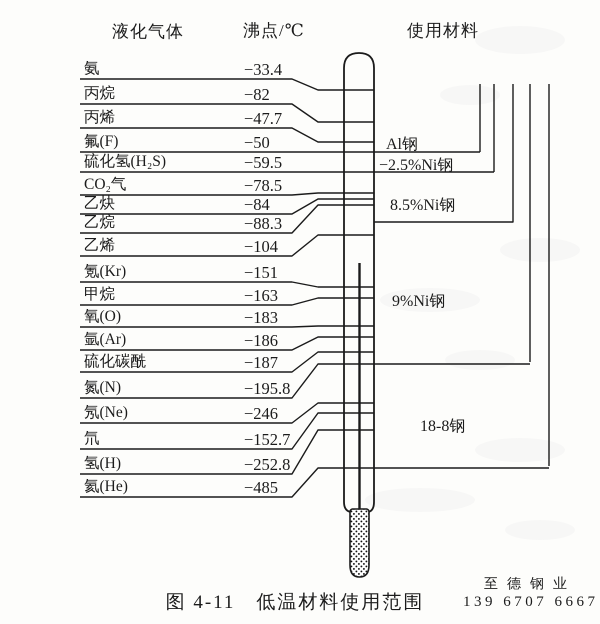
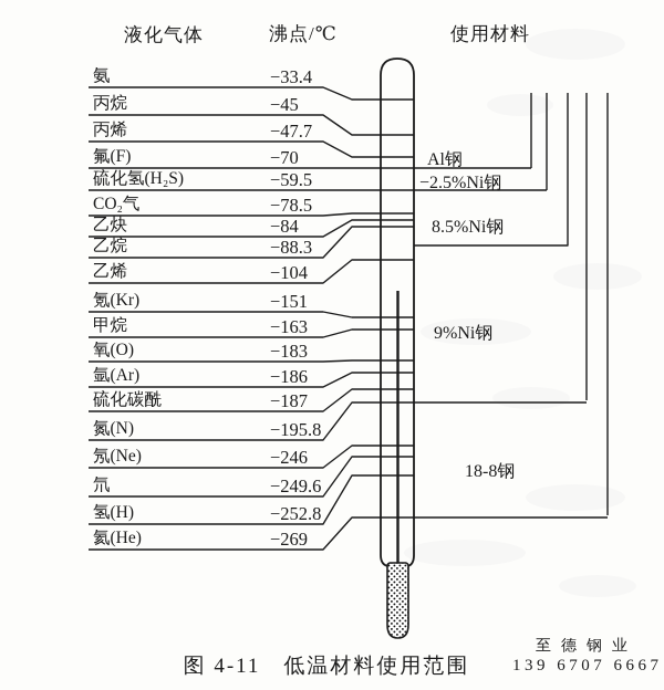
  液化气体
  沸点/℃
  使用材料
  氨
  −33.4
  丙烷
- −82
+ −45
  丙烯
  −47.7
  氟(F)
- −50
+ −70
  硫化氢(H₂S)
  −59.5
  CO₂气
  −78.5
  乙炔
  −84
  乙烷
  −88.3
  乙烯
  −104
  氪(Kr)
  −151
  甲烷
  −163
  氧(O)
  −183
  氩(Ar)
  −186
  硫化碳酰
  −187
  氮(N)
  −195.8
  氖(Ne)
  −246
  氘
- −152.7
+ −249.6
  氢(H)
  −252.8
  氦(He)
- −485
+ −269
  Al钢
  −2.5%Ni钢
  8.5%Ni钢
  9%Ni钢
  18-8钢
  图 4-11 低温材料使用范围
  至德钢业
  139 6707 6667
